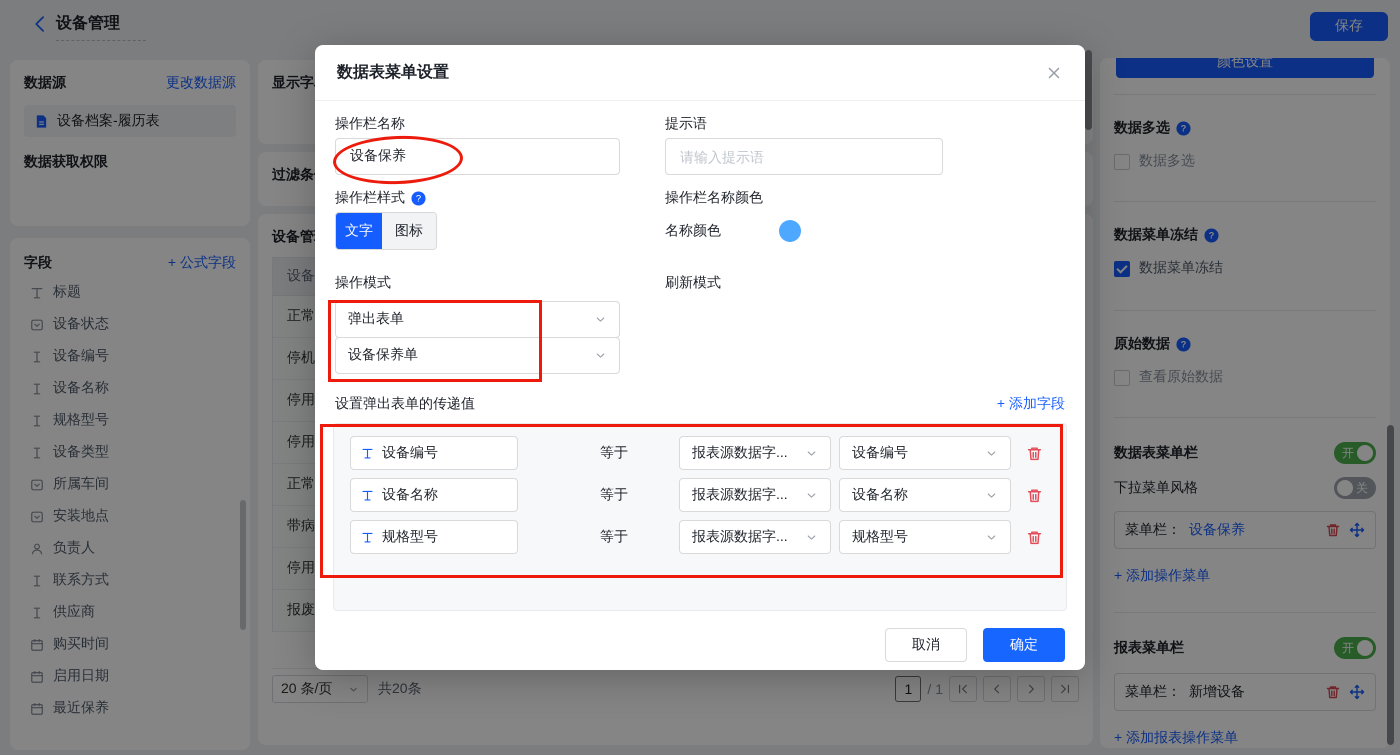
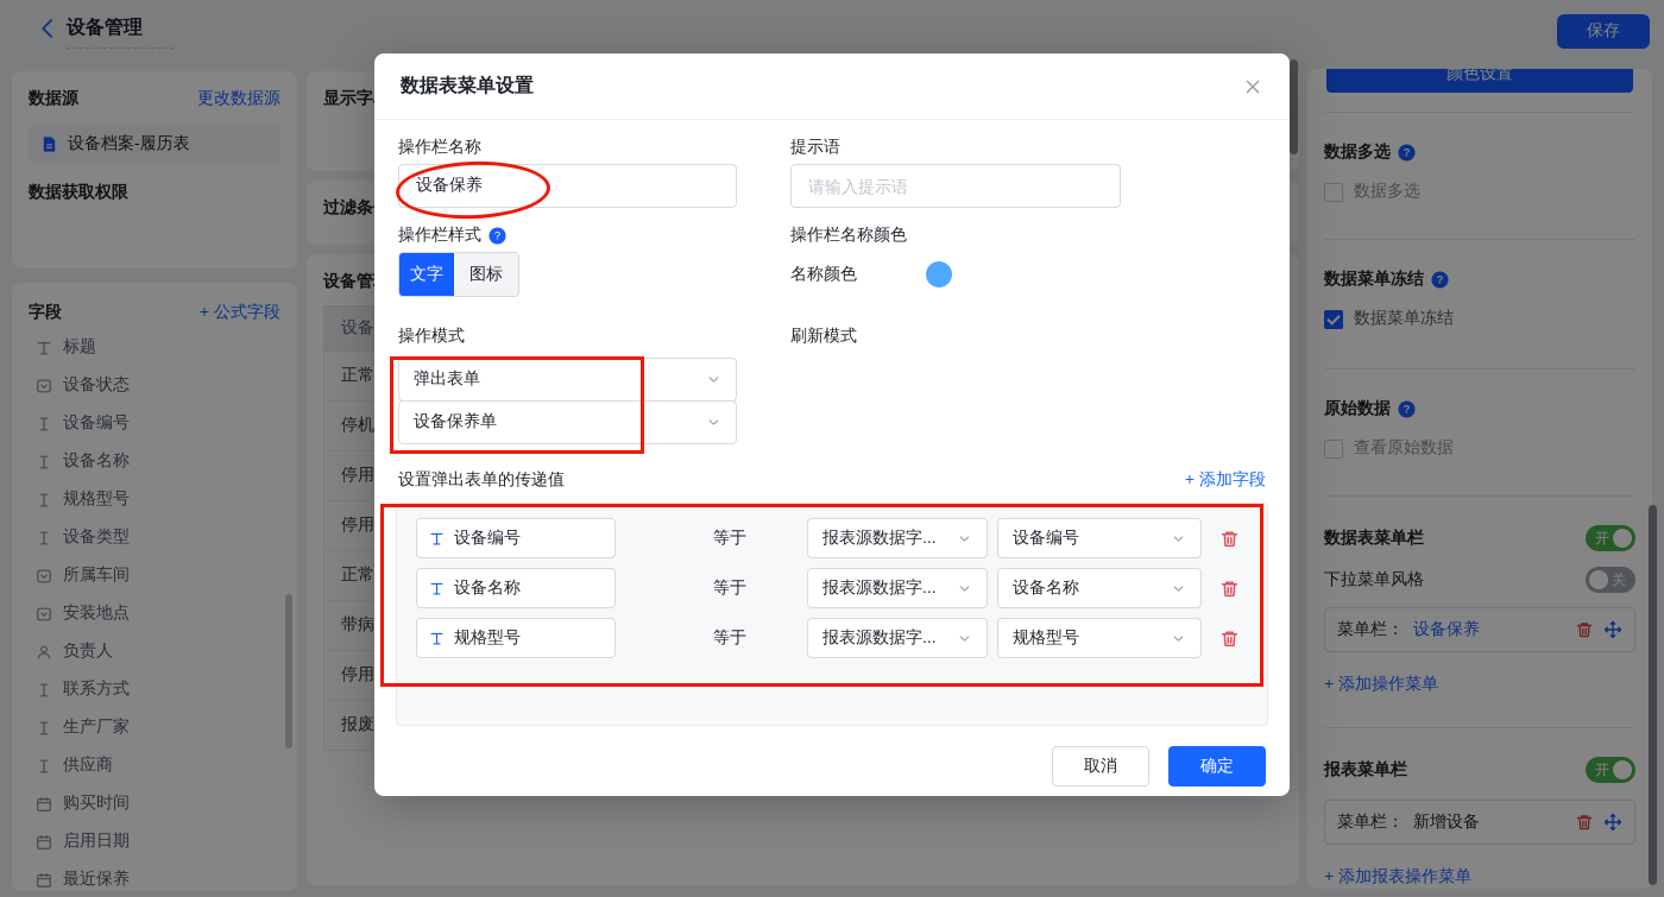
  设备管理
  保存
  数据源
  更改数据源
  设备档案-履历表
  数据获取权限
  字段
  + 公式字段
  标题
  设备状态
  设备编号
  设备名称
  规格型号
  设备类型
  所属车间
  安装地点
  负责人
  联系方式
+ 生产厂家
  供应商
  购买时间
  启用日期
  最近保养
  显示字
  过滤条
  设备管
  停用
  停用
  停用
  报废
- 20 条/页
- 共20条
- 1
- / 1
  颜色设置
  数据多选
  ?
  数据多选
  数据菜单冻结
  ?
  数据菜单冻结
  原始数据
  ?
  查看原始数据
  数据表菜单栏
  开
  下拉菜单风格
  关
  菜单栏：
  设备保养
  + 添加操作菜单
  报表菜单栏
  开
  菜单栏：
  新增设备
  + 添加报表操作菜单
  数据表菜单设置
  操作栏名称
  设备保养
  提示语
  请输入提示语
  操作栏样式
  ?
  文字
  图标
  操作栏名称颜色
  名称颜色
  操作模式
  弹出表单
  设备保养单
  刷新模式
  设置弹出表单的传递值
  + 添加字段
  设备编号
  等于
  报表源数据字...
  设备编号
  设备名称
  等于
  报表源数据字...
  设备名称
  规格型号
  等于
  报表源数据字...
  规格型号
  取消
  确定
